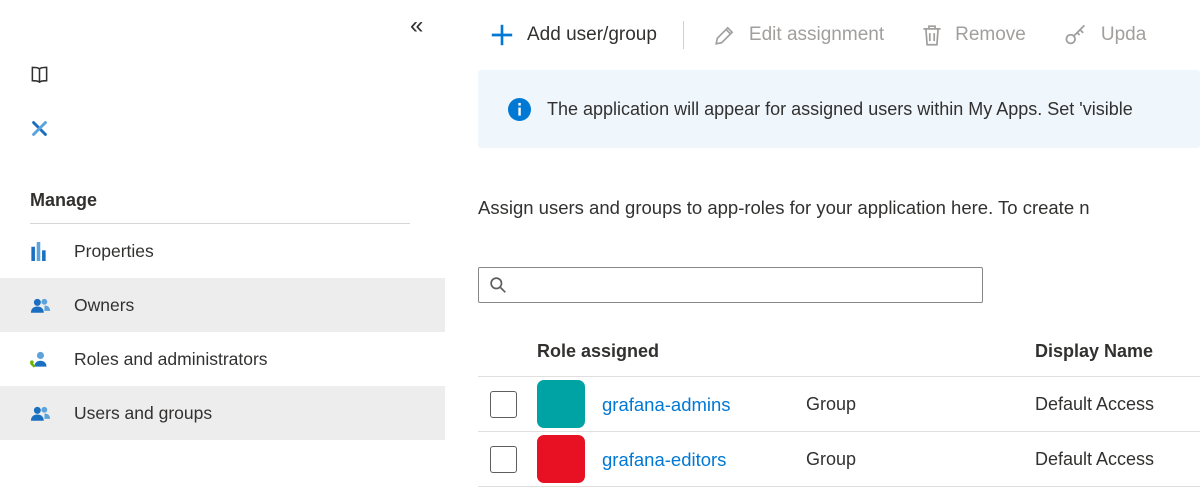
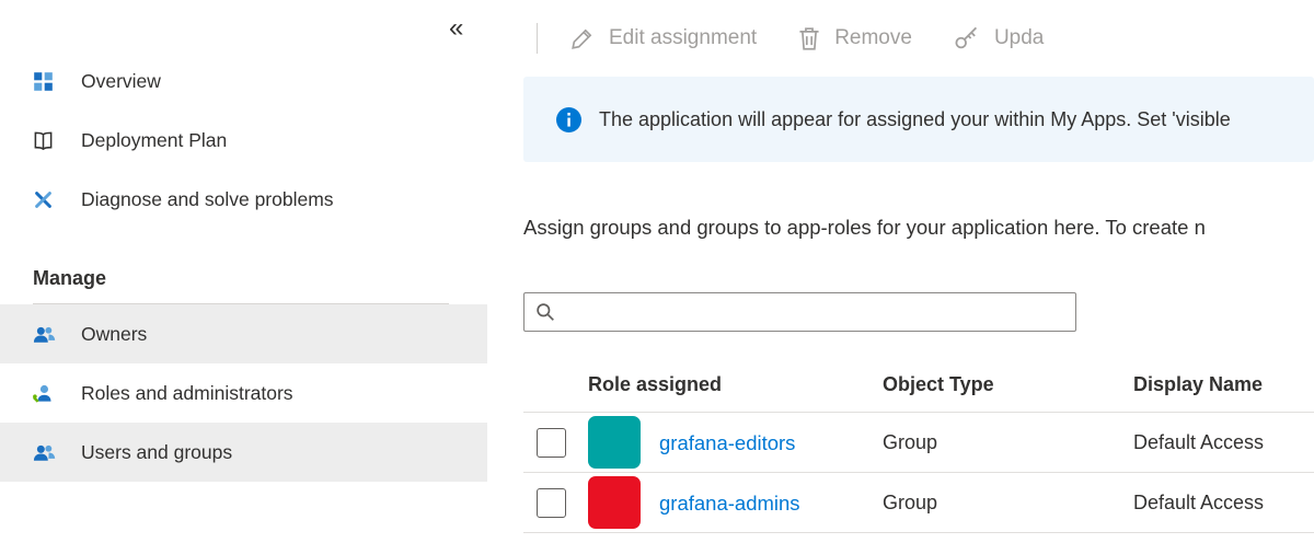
  «
+ Overview
+ Deployment Plan
+ Diagnose and solve problems
  Manage
- Properties
  Owners
  Roles and administrators
  Users and groups
- Add user/group
  Edit assignment
  Remove
  Upda
- The application will appear for assigned users within My Apps. Set 'visible
+ The application will appear for assigned your within My Apps. Set 'visible
- Assign users and groups to app-roles for your application here. To create n
+ Assign groups and groups to app-roles for your application here. To create n
  Role assigned
+ Object Type
  Display Name
- grafana-admins
+ grafana-editors
  Group
  Default Access
- grafana-editors
+ grafana-admins
  Group
  Default Access
